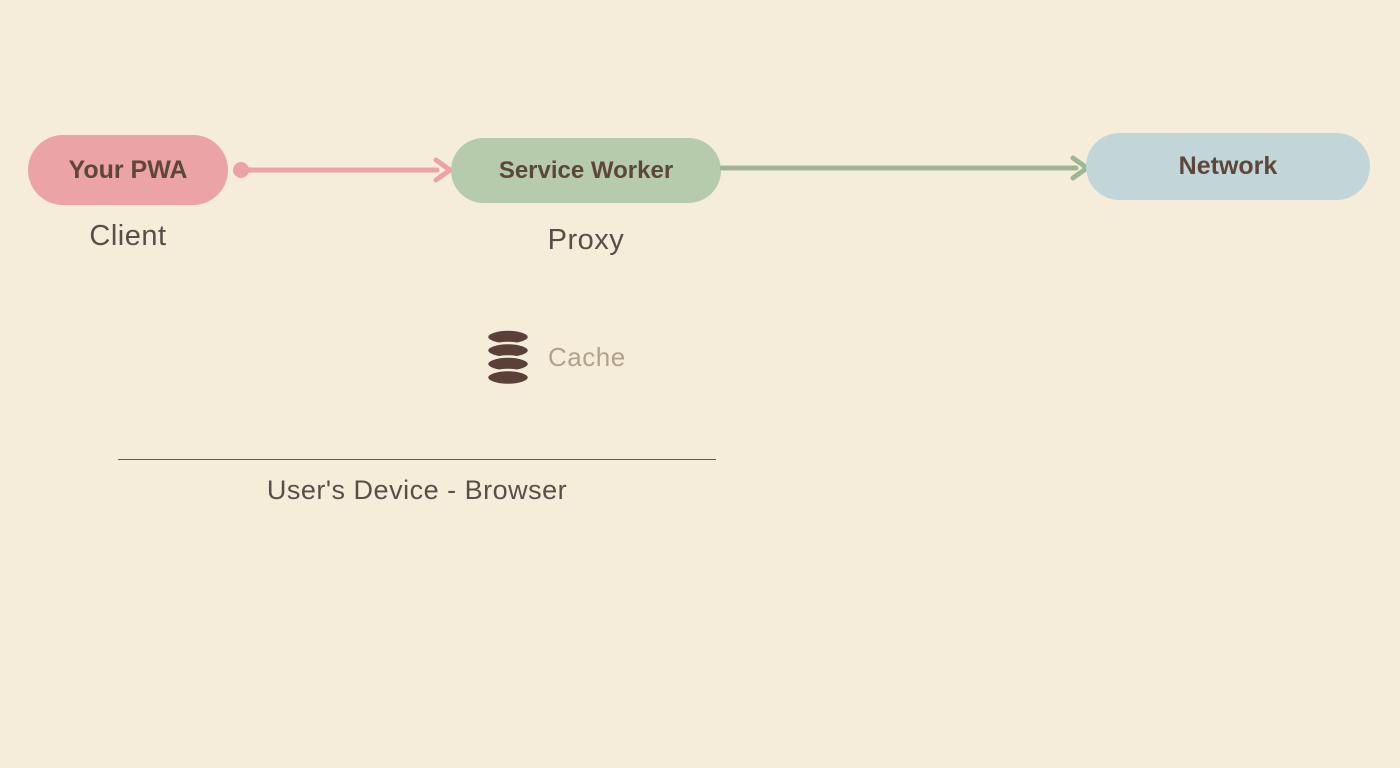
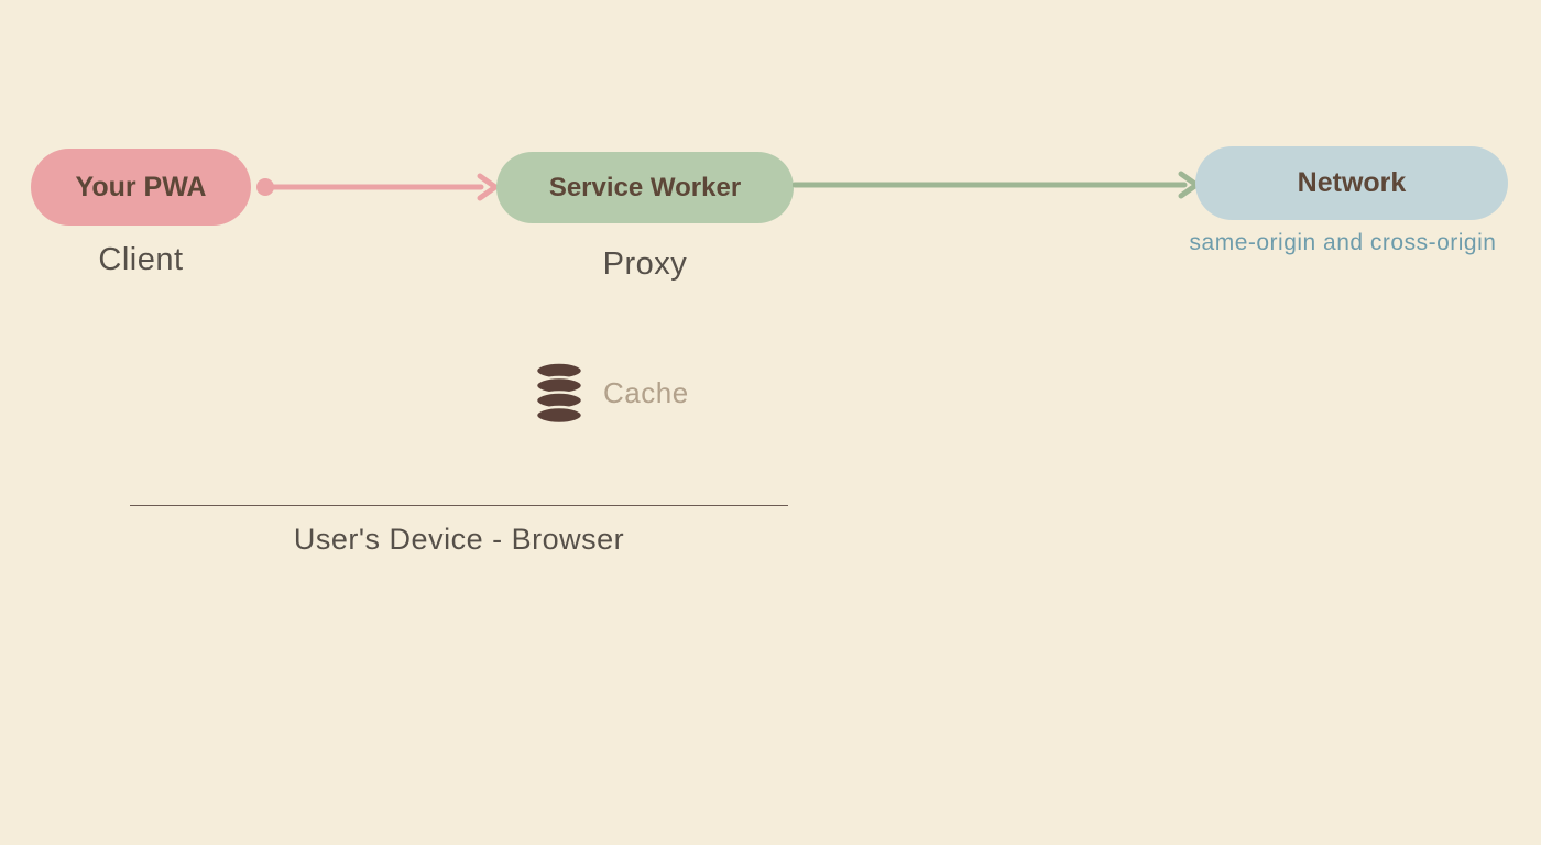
  Your PWA
  Client
  Service Worker
  Proxy
  Network
+ same-origin and cross-origin
  Cache
  User's Device - Browser
